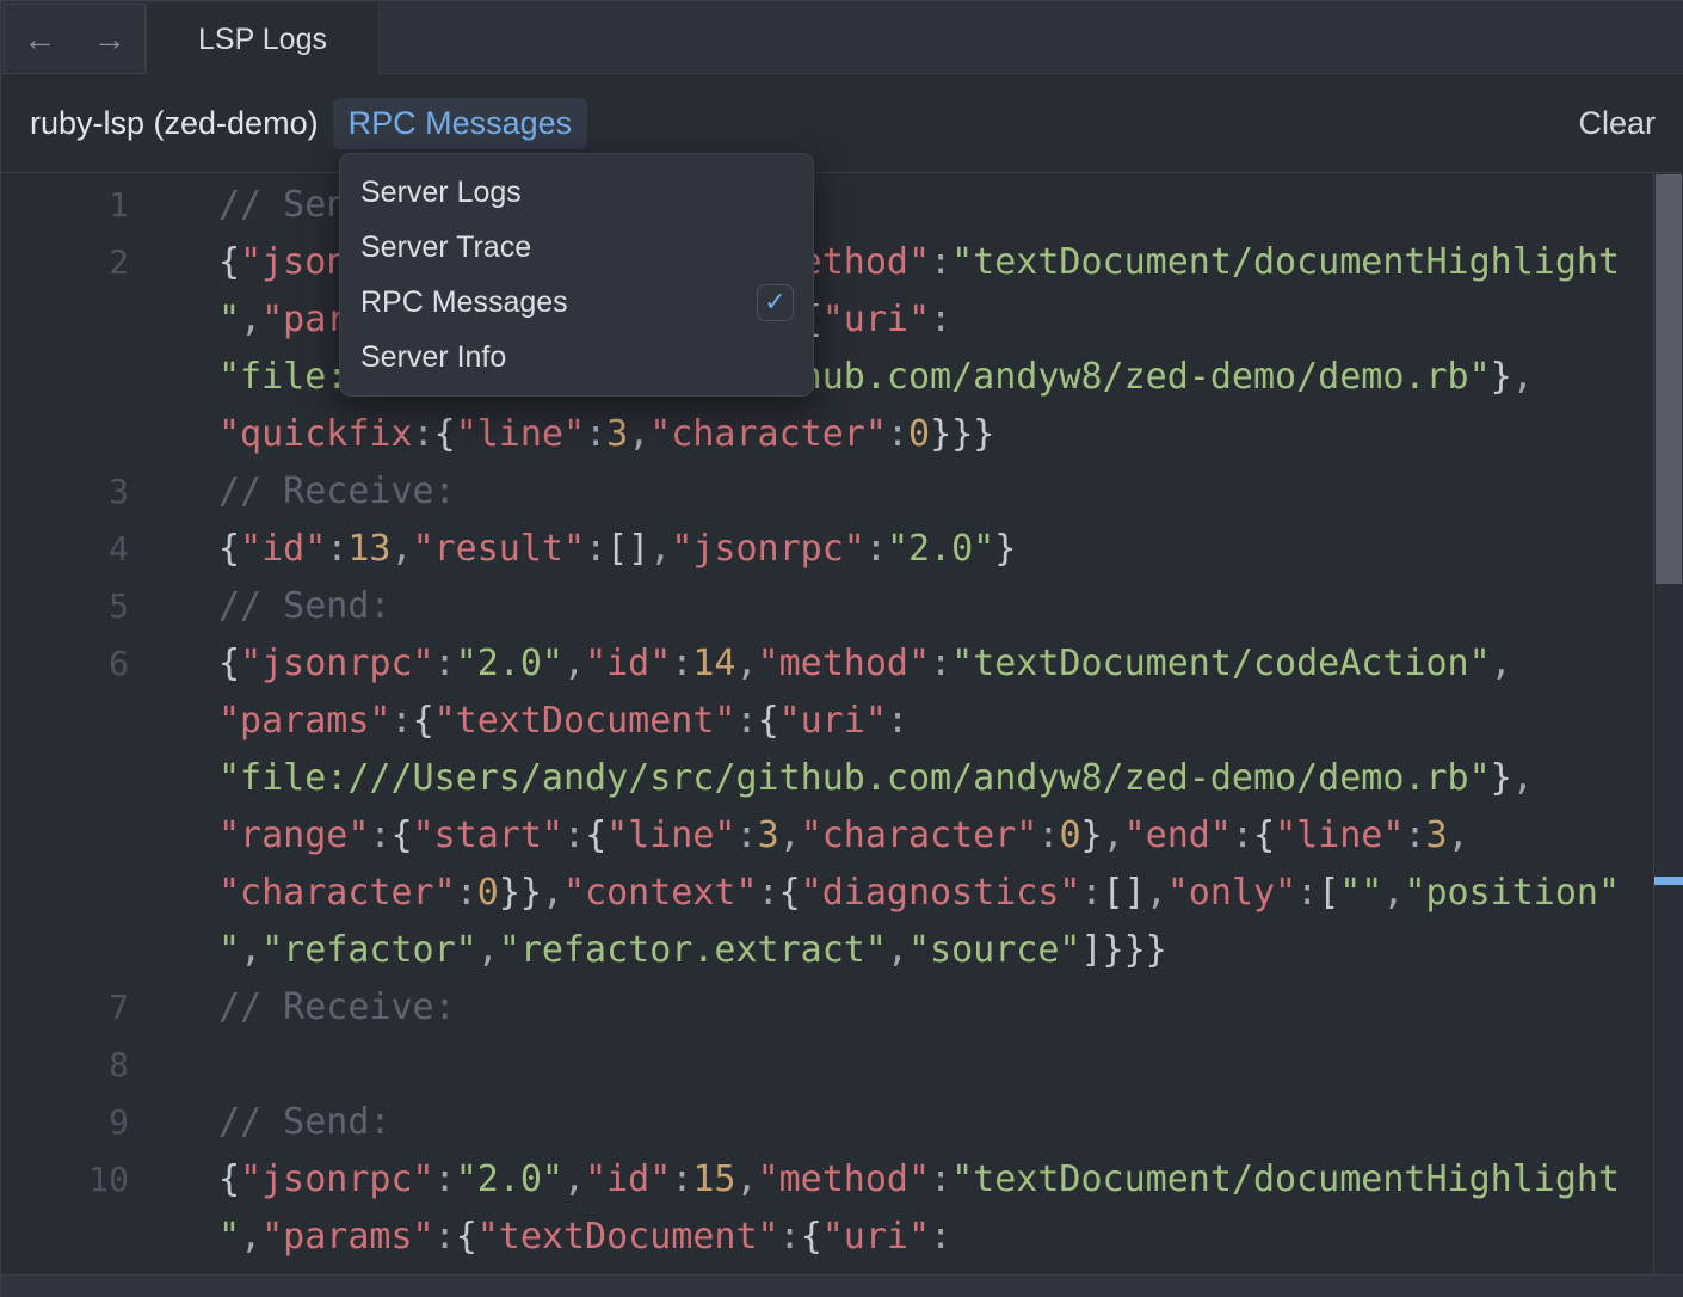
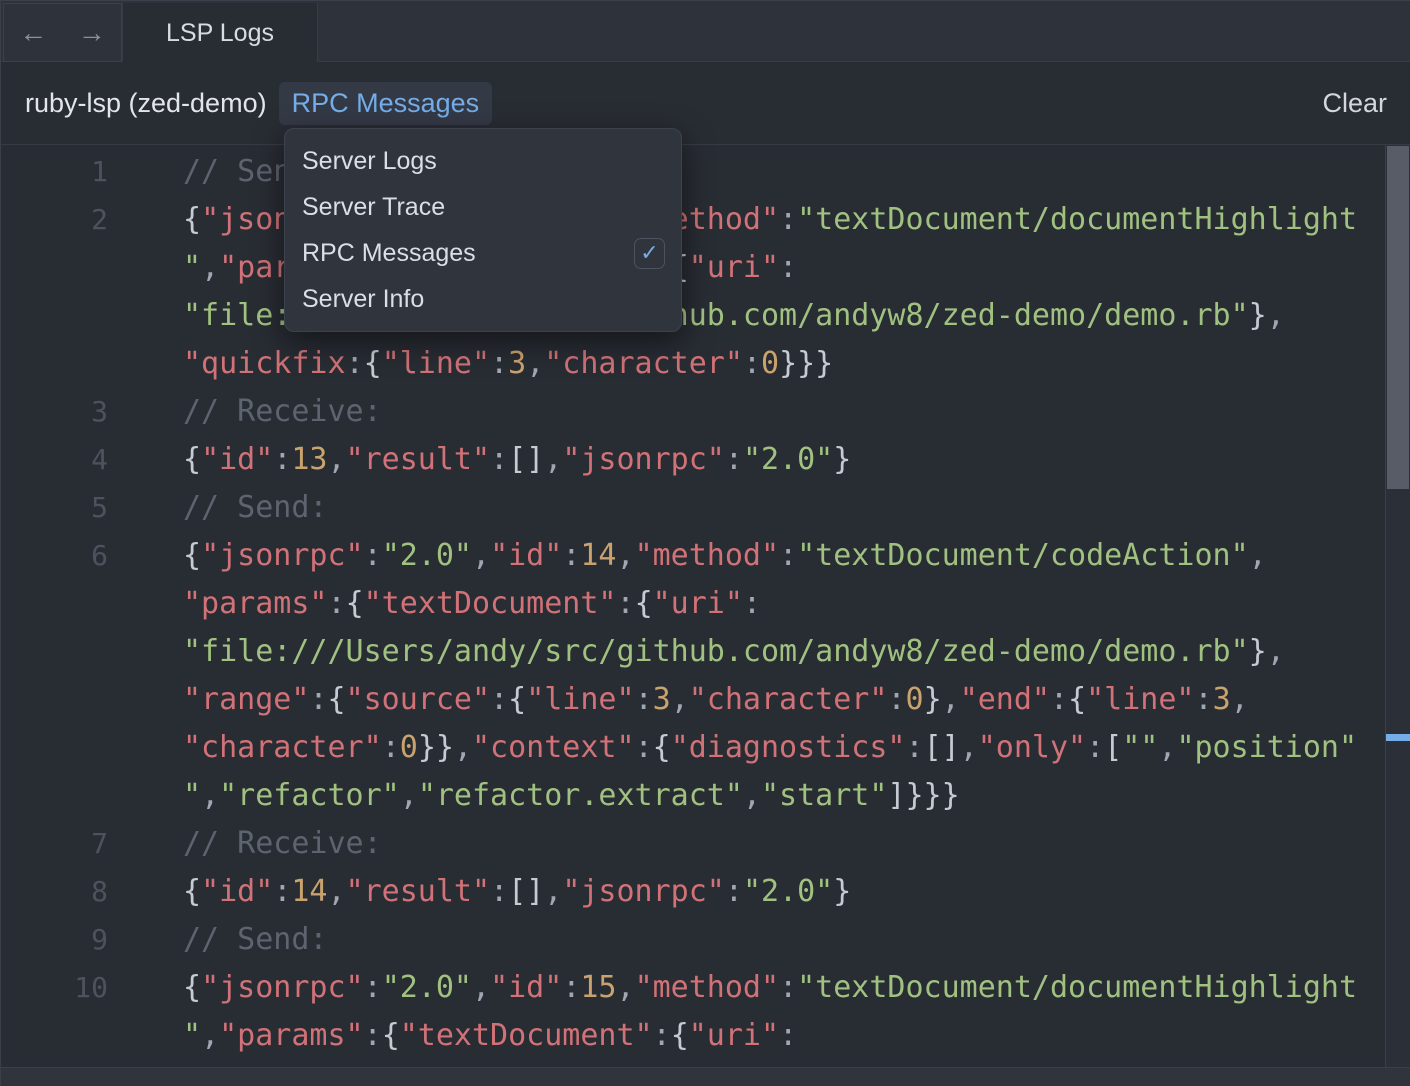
  ←
  →
  LSP Logs
  ruby-lsp (zed-demo)
  RPC Messages
  Clear
  1
  // Sen
  2
  "quickfix:{"line":3,"character":0}}}
  3
  // Receive:
  4
  {"id":13,"result":[],"jsonrpc":"2.0"}
  5
  // Send:
  6
  {"jsonrpc":"2.0","id":14,"method":"textDocument/codeAction",
  "params":{"textDocument":{"uri":
  "file:///Users/andy/src/github.com/andyw8/zed-demo/demo.rb"},
- "range":{"start":{"line":3,"character":0},"end":{"line":3,
+ "range":{"source":{"line":3,"character":0},"end":{"line":3,
  "character":0}},"context":{"diagnostics":[],"only":["","position"
- ","refactor","refactor.extract","source"]}}}
+ ","refactor","refactor.extract","start"]}}}
  7
  // Receive:
  8
+ {"id":14,"result":[],"jsonrpc":"2.0"}
  9
  // Send:
  10
  {"jsonrpc":"2.0","id":15,"method":"textDocument/documentHighlight
  ","params":{"textDocument":{"uri":
  Server Logs
  Server Trace
  RPC Messages
  ✓
  Server Info
